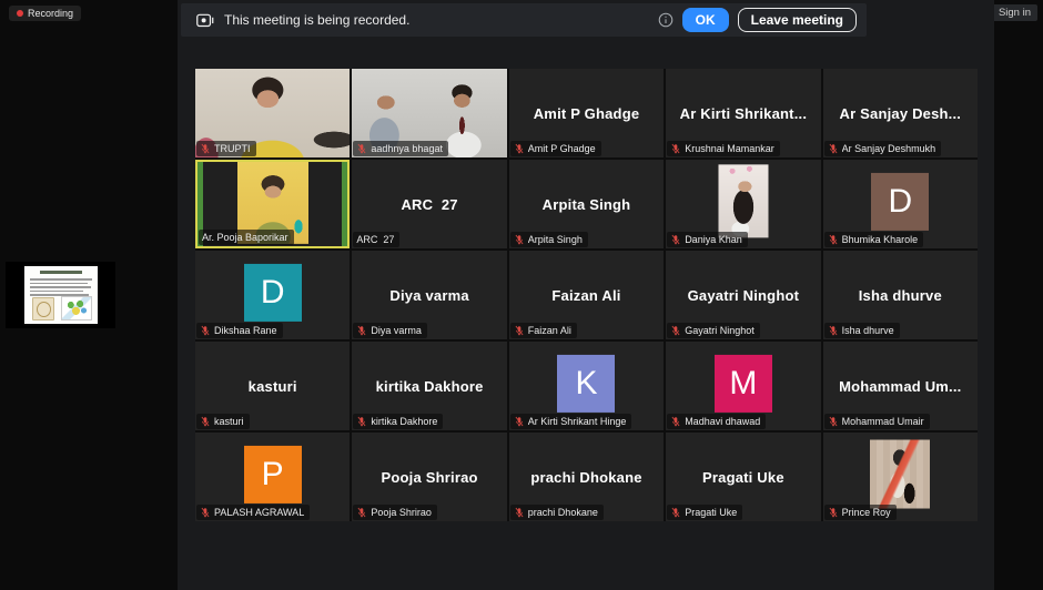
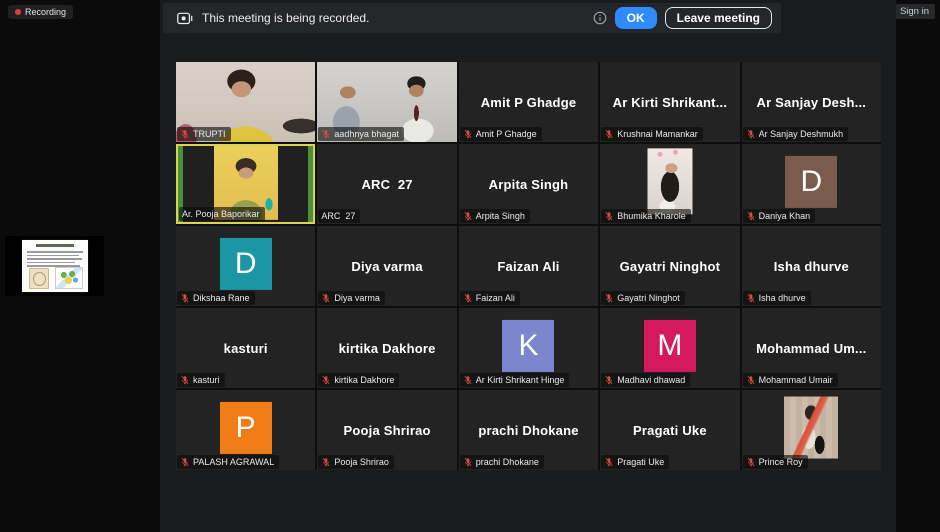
  Recording
  Sign in
  This meeting is being recorded.
  OK
  Leave meeting
  TRUPTI
  aadhnya bhagat
  Amit P Ghadge
  Amit P Ghadge
  Ar Kirti Shrikant...
  Krushnai Mamankar
  Ar Sanjay Desh...
  Ar Sanjay Deshmukh
  Ar. Pooja Baporikar
  ARC 27
  ARC 27
  Arpita Singh
  Arpita Singh
- Daniya Khan
+ Bhumika Kharole
  D
- Bhumika Kharole
+ Daniya Khan
  D
  Dikshaa Rane
  Diya varma
  Diya varma
  Faizan Ali
  Faizan Ali
  Gayatri Ninghot
  Gayatri Ninghot
  Isha dhurve
  Isha dhurve
  kasturi
  kasturi
  kirtika Dakhore
  kirtika Dakhore
  K
  Ar Kirti Shrikant Hinge
  M
  Madhavi dhawad
  Mohammad Um...
  Mohammad Umair
  P
  PALASH AGRAWAL
  Pooja Shrirao
  Pooja Shrirao
  prachi Dhokane
  prachi Dhokane
  Pragati Uke
  Pragati Uke
  Prince Roy
